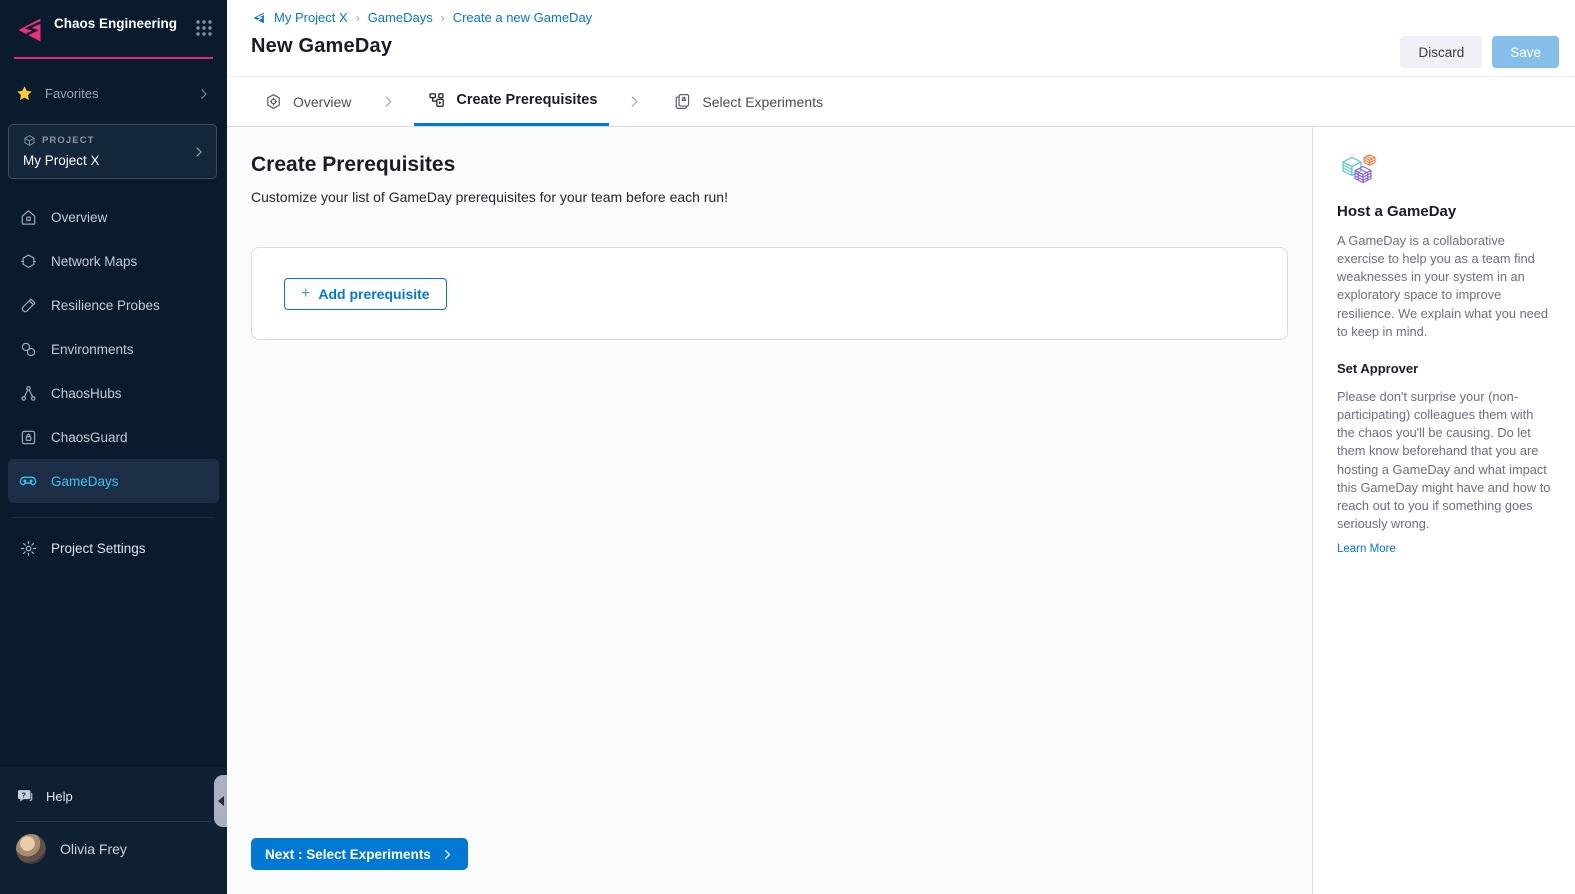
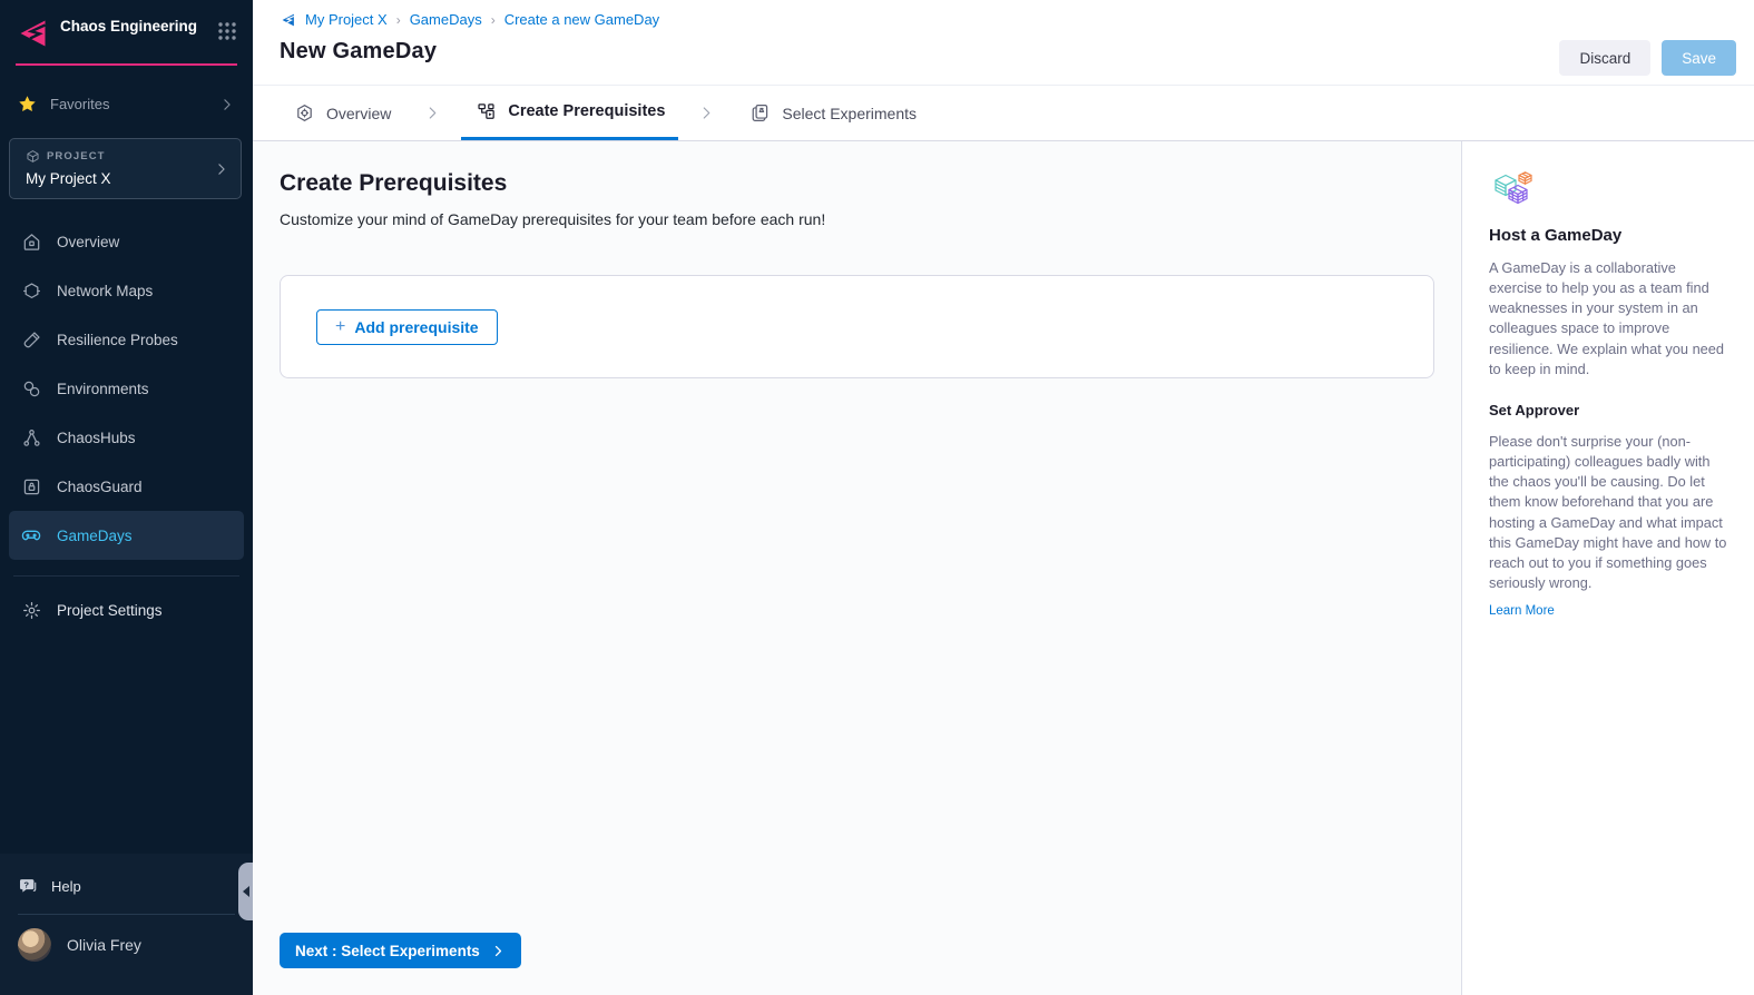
  Chaos Engineering
  Favorites
  PROJECT
  My Project X
  Overview
  Network Maps
  Resilience Probes
  Environments
  ChaosHubs
  ChaosGuard
  GameDays
  Project Settings
  ?
  Help
  Olivia Frey
  My Project X
  ›
  GameDays
  ›
  Create a new GameDay
  New GameDay
  Discard
  Save
  Overview
  Create Prerequisites
  Select Experiments
  Create Prerequisites
- Customize your list of GameDay prerequisites for your team before each run!
+ Customize your mind of GameDay prerequisites for your team before each run!
  +
  Add prerequisite
  Next : Select Experiments
  Host a GameDay
- A GameDay is a collaborative exercise to help you as a team find weaknesses in your system in an exploratory space to improve resilience. We explain what you need to keep in mind.
+ A GameDay is a collaborative exercise to help you as a team find weaknesses in your system in an colleagues space to improve resilience. We explain what you need to keep in mind.
  Set Approver
- Please don't surprise your (non-participating) colleagues them with the chaos you'll be causing. Do let them know beforehand that you are hosting a GameDay and what impact this GameDay might have and how to reach out to you if something goes seriously wrong.
+ Please don't surprise your (non-participating) colleagues badly with the chaos you'll be causing. Do let them know beforehand that you are hosting a GameDay and what impact this GameDay might have and how to reach out to you if something goes seriously wrong.
  Learn More
